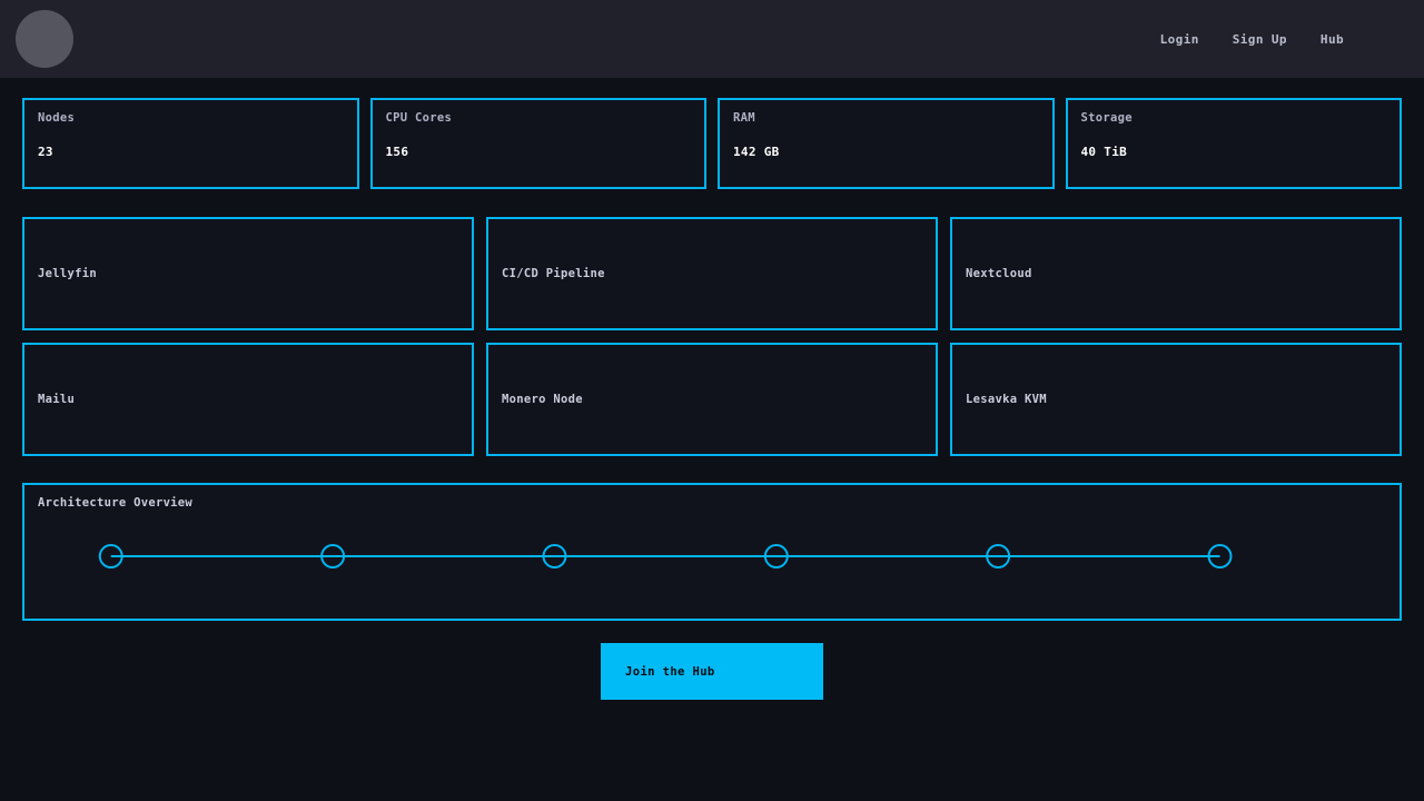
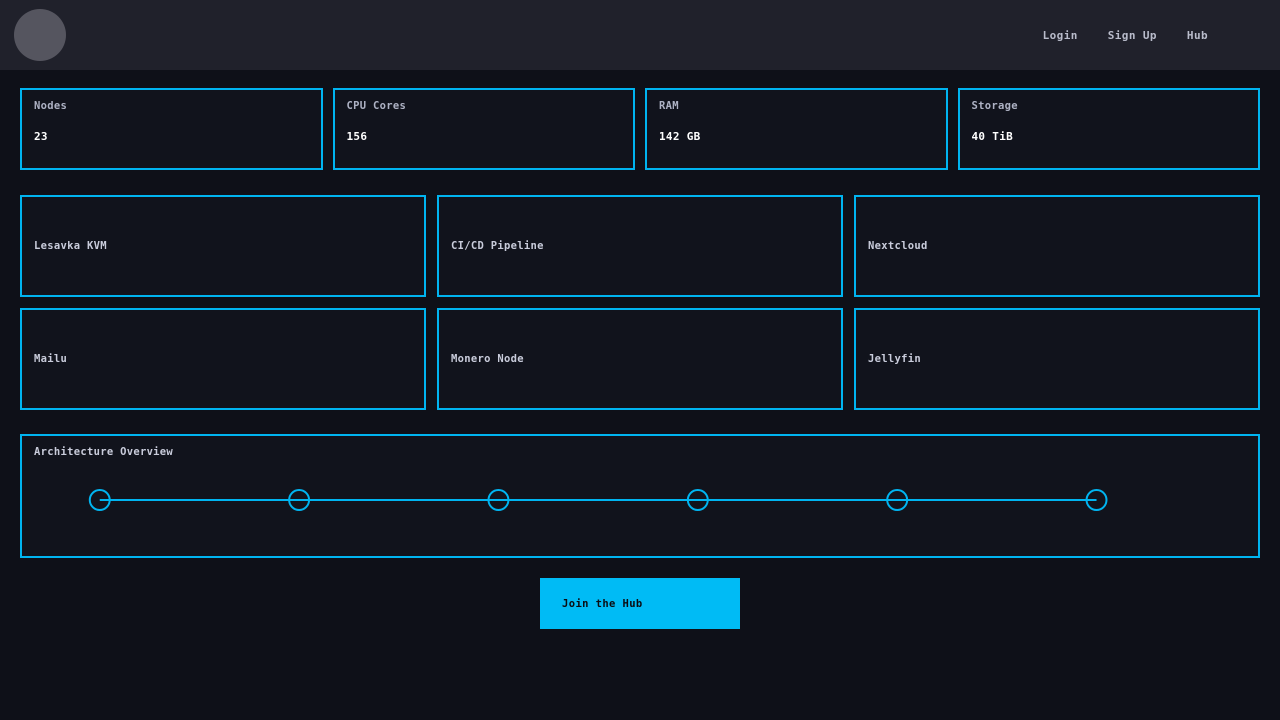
  Login
  Sign Up
  Hub
  Nodes
  23
  CPU Cores
  156
  RAM
  142 GB
  Storage
  40 TiB
- Jellyfin
+ Lesavka KVM
  CI/CD Pipeline
  Nextcloud
  Mailu
  Monero Node
- Lesavka KVM
+ Jellyfin
  Architecture Overview
  Join the Hub
